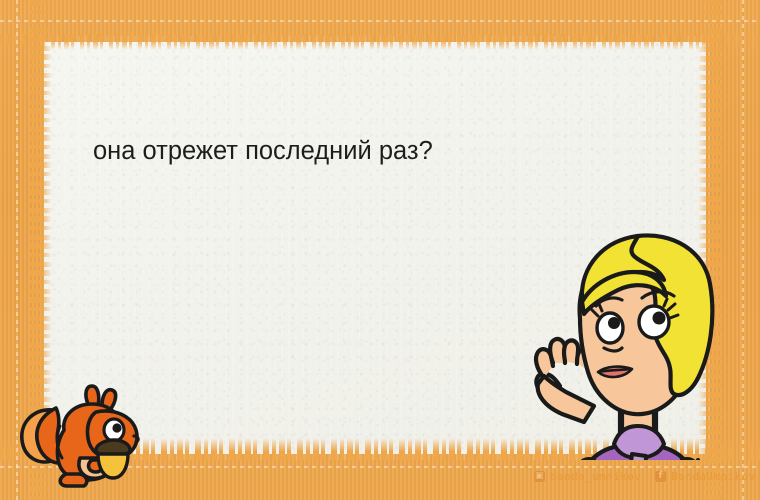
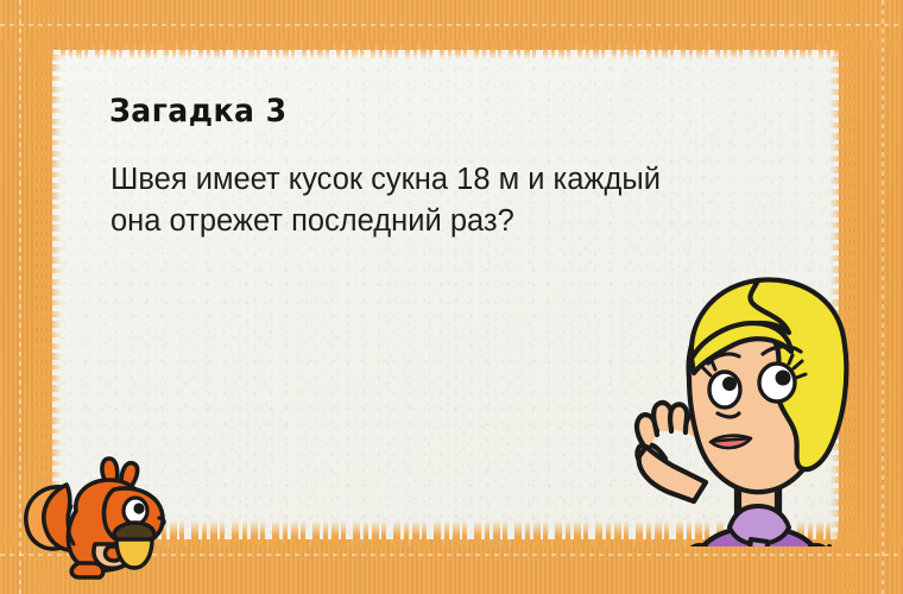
+ Загадка 3
+ Швея имеет кусок сукна 18 м и каждый
  она отрежет последний раз?
- ▣
- banda_umnikov
- f
- BandaUmnikov
